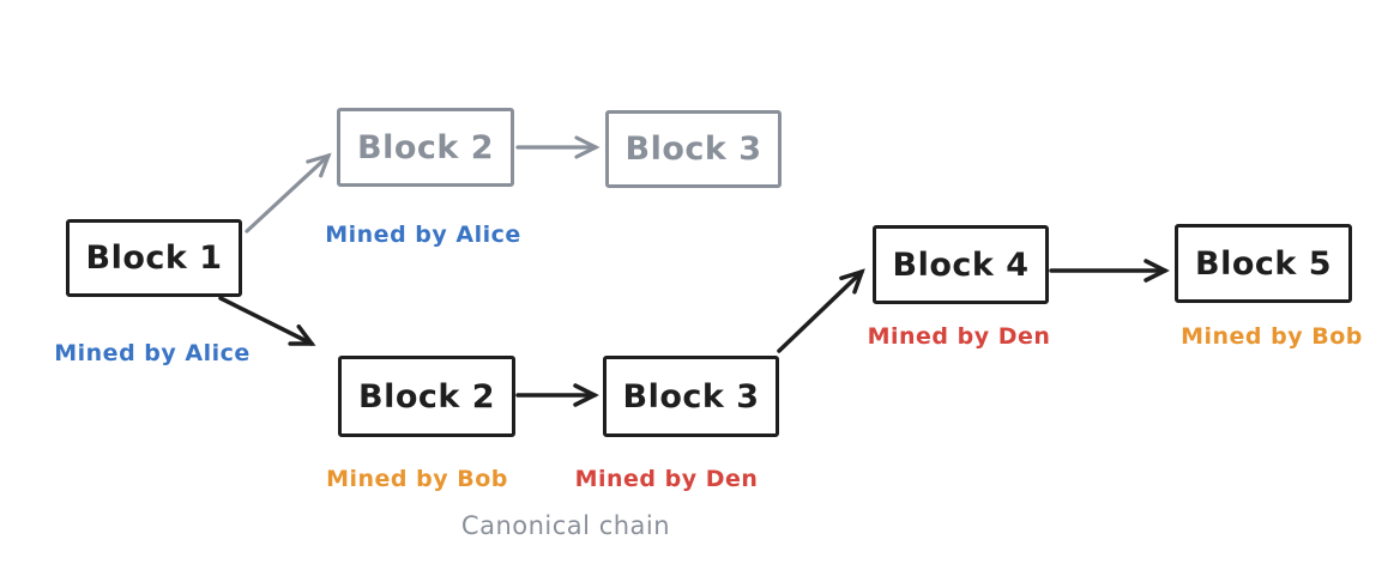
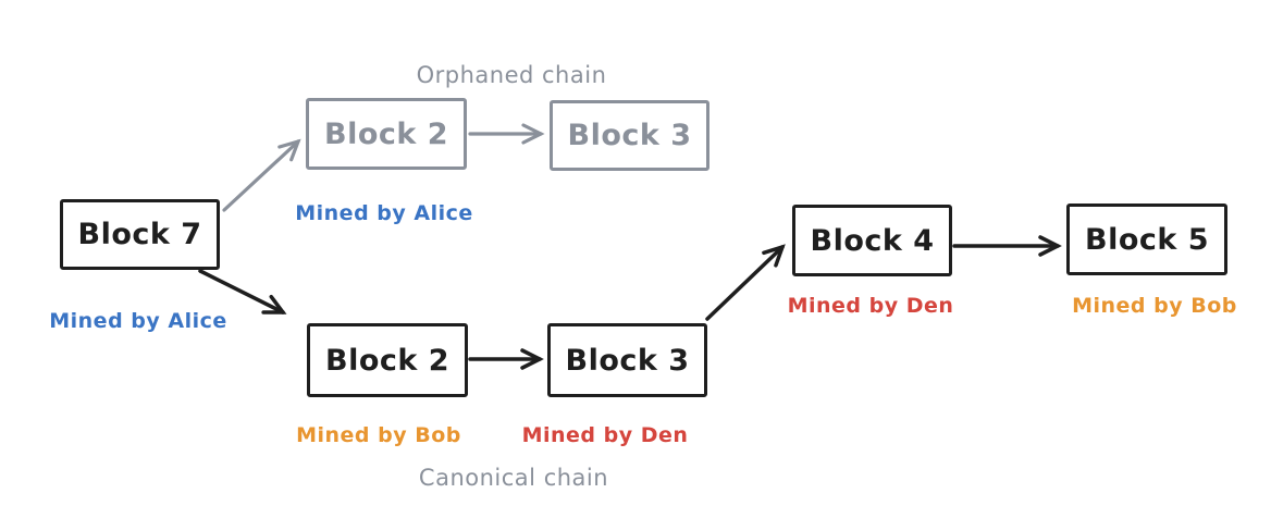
+ Orphaned chain
  Canonical chain
- Block 1
+ Block 7
  Mined by Alice
  Block 2
  Mined by Alice
  Block 3
  Block 2
  Mined by Bob
  Block 3
  Mined by Den
  Block 4
  Mined by Den
  Block 5
  Mined by Bob
